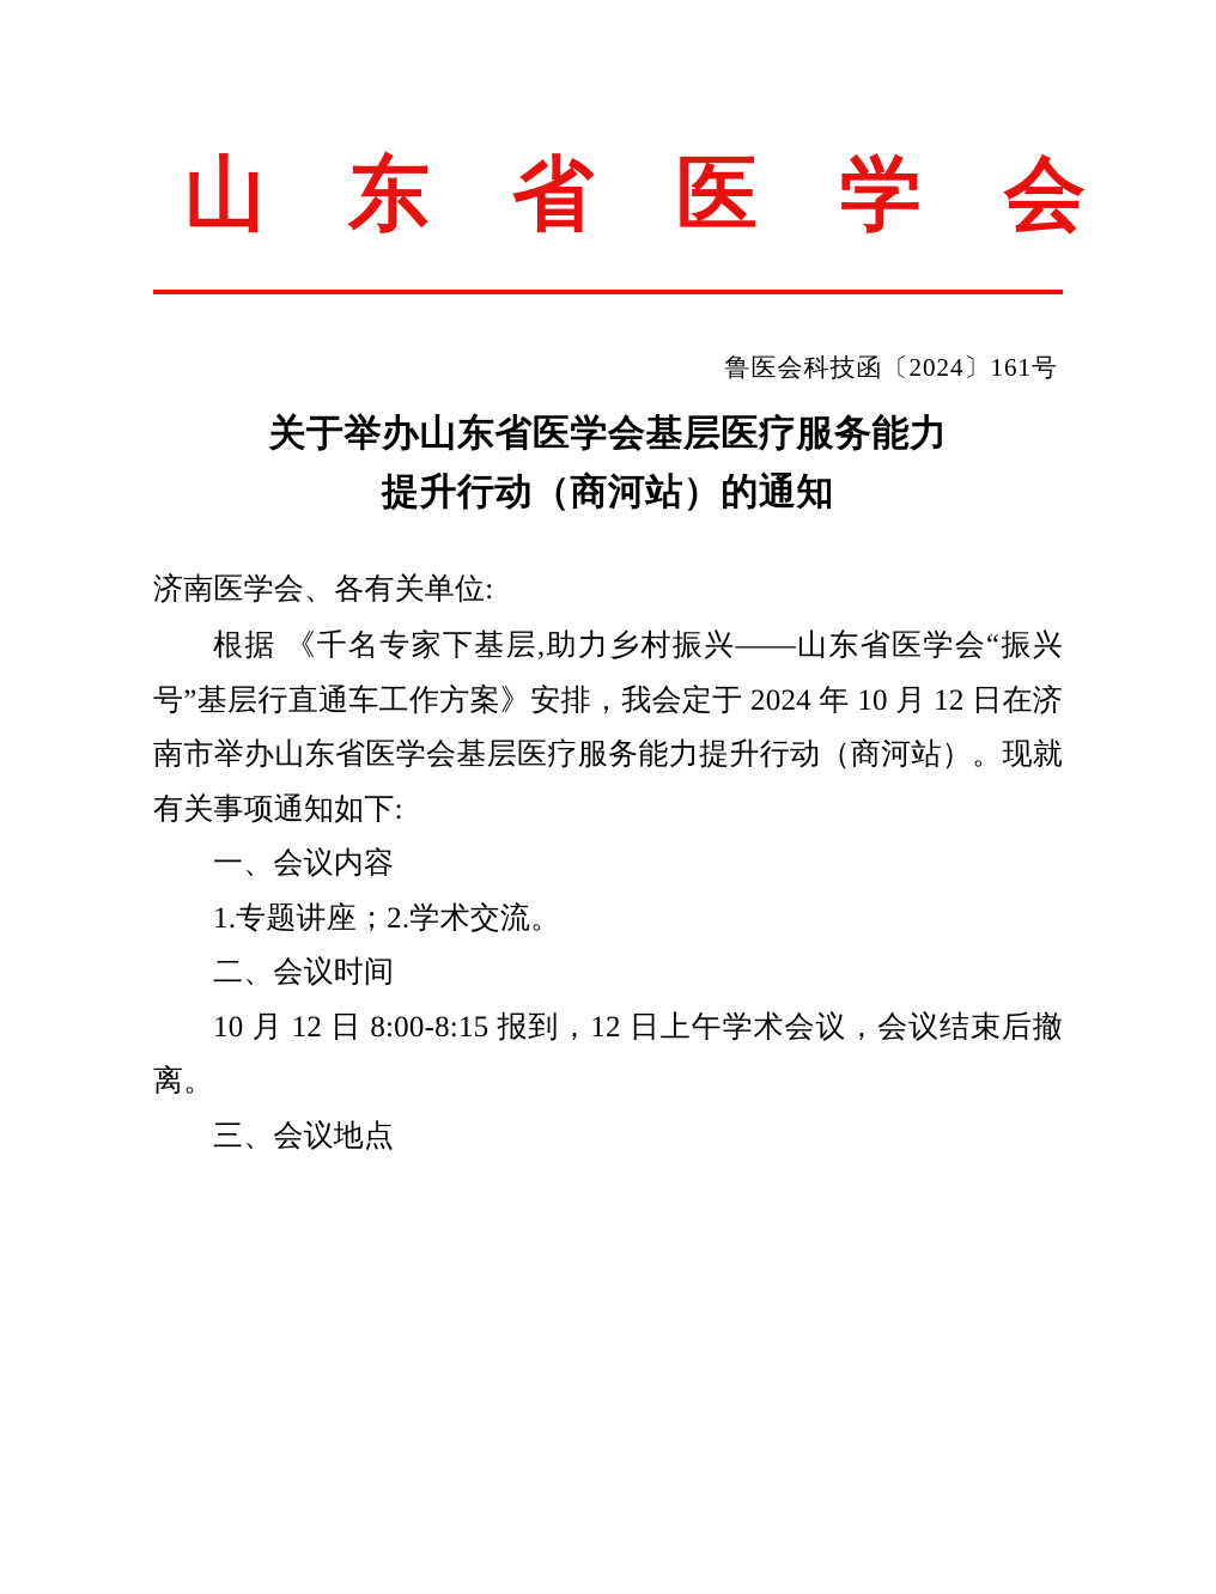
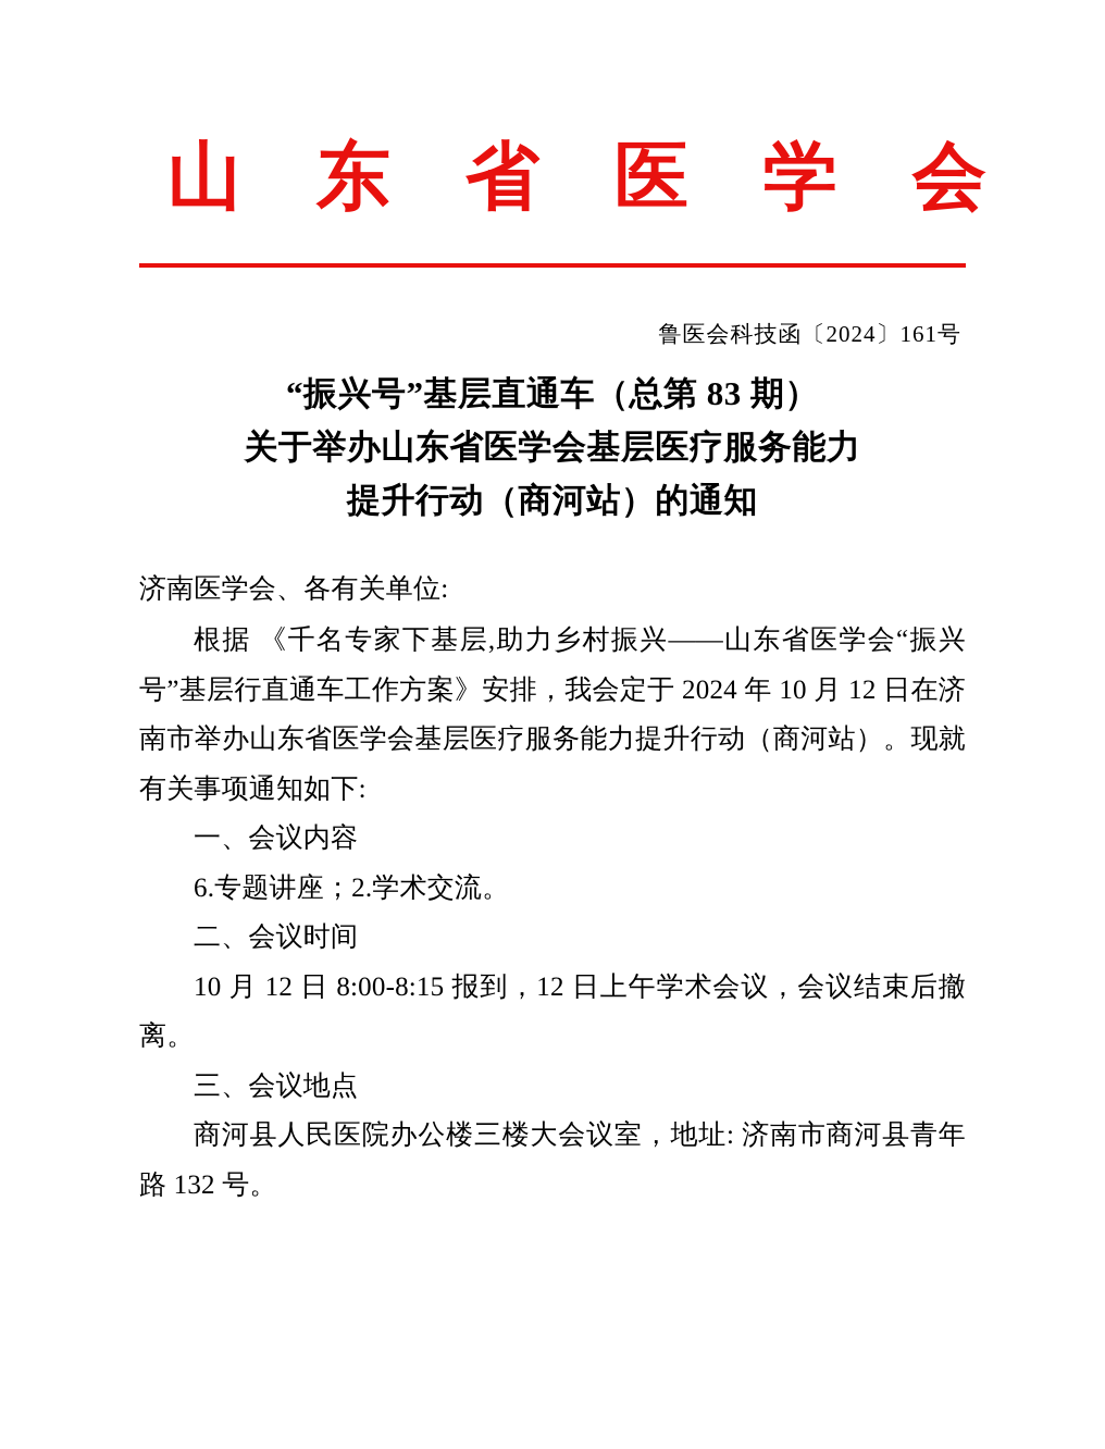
  山 东 省 医 学 会
  鲁医会科技函〔2024〕161号
+ “振兴号”基层直通车（总第 83 期）
  关于举办山东省医学会基层医疗服务能力
  提升行动（商河站）的通知
  济南医学会、各有关单位:
  根据 《千名专家下基层,助力乡村振兴——山东省医学会“振兴号”基层行直通车工作方案》安排，我会定于 2024 年 10 月 12 日在济南市举办山东省医学会基层医疗服务能力提升行动（商河站）。现就有关事项通知如下:
  一、会议内容
- 1.专题讲座；2.学术交流。
+ 6.专题讲座；2.学术交流。
  二、会议时间
  10 月 12 日 8:00-8:15 报到，12 日上午学术会议，会议结束后撤离。
  三、会议地点
+ 商河县人民医院办公楼三楼大会议室，地址: 济南市商河县青年路 132 号。
